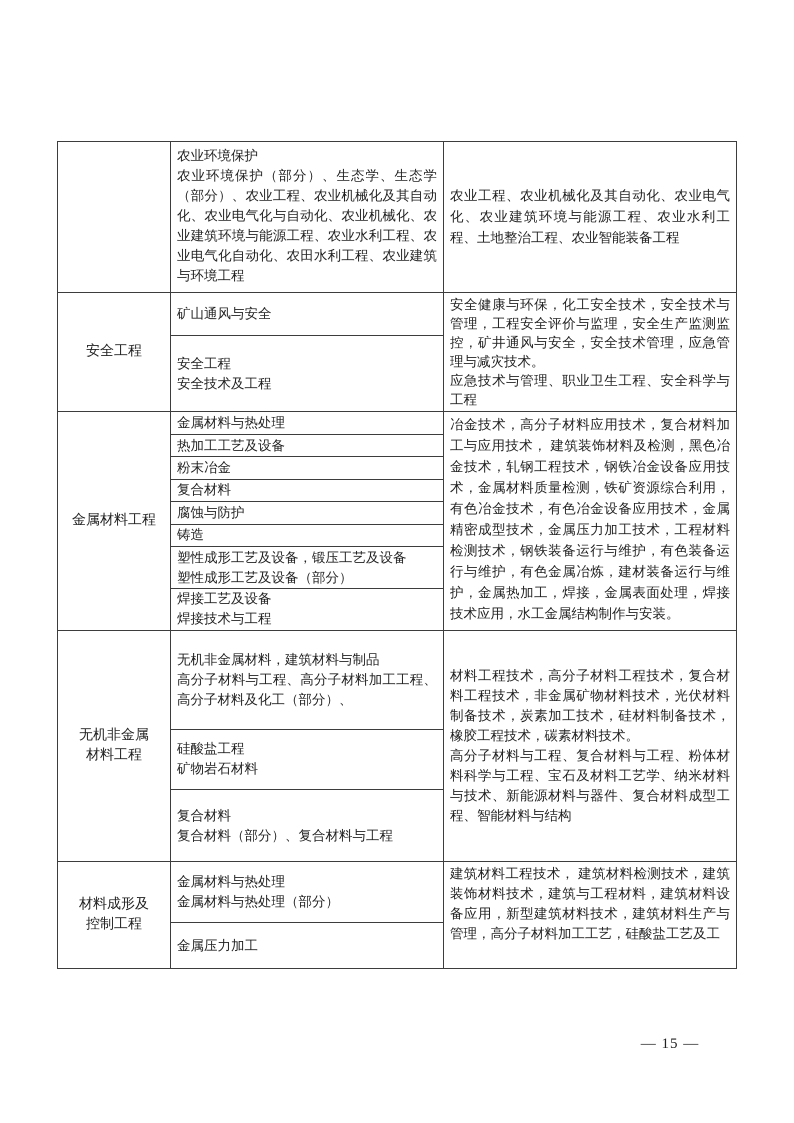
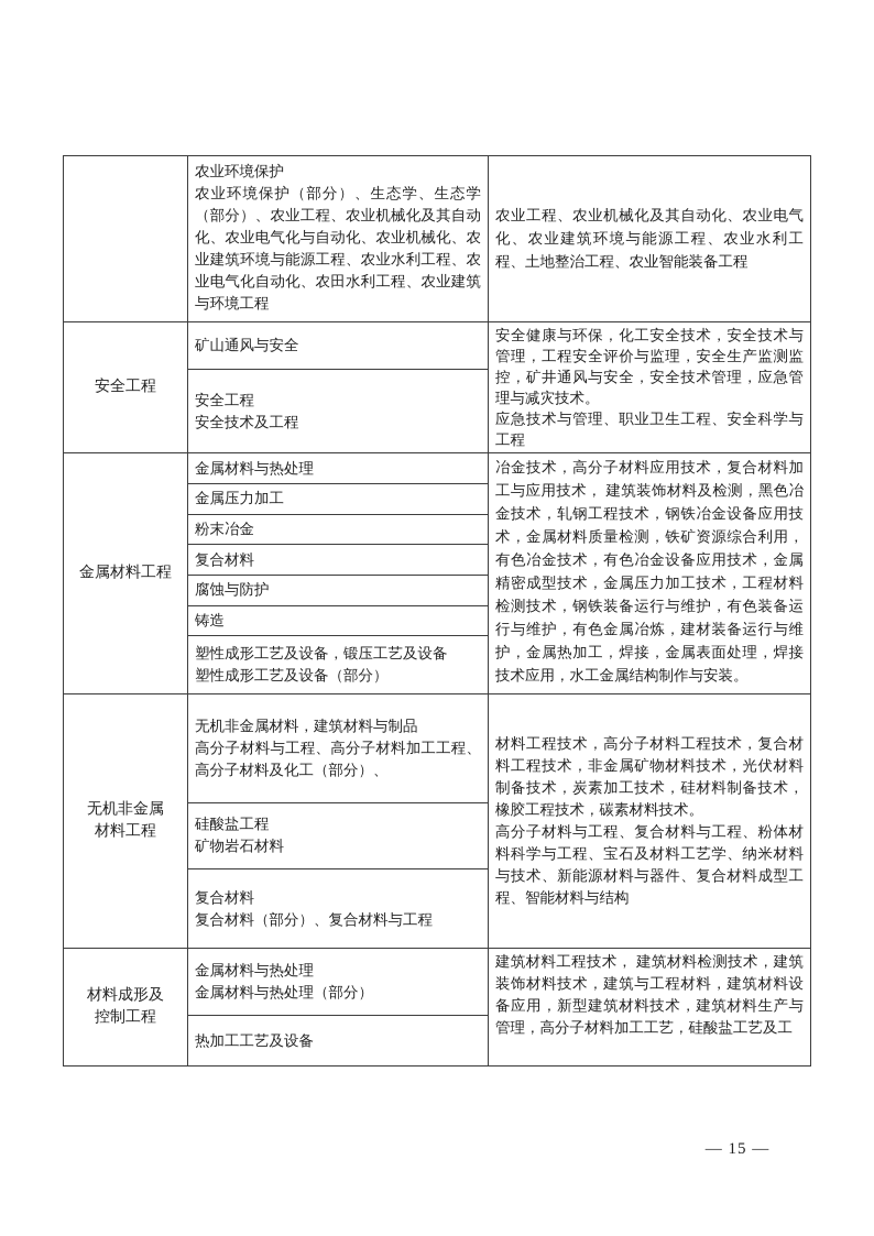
  农业环境保护
  农业环境保护（部分）、生态学、生态学（部分）、农业工程、农业机械化及其自动化、农业电气化与自动化、农业机械化、农业建筑环境与能源工程、农业水利工程、农业电气化自动化、农田水利工程、农业建筑与环境工程
  农业工程、农业机械化及其自动化、农业电气化、农业建筑环境与能源工程、农业水利工程、土地整治工程、农业智能装备工程
  安全工程
  矿山通风与安全
  安全工程
  安全技术及工程
  安全健康与环保，化工安全技术，安全技术与管理，工程安全评价与监理，安全生产监测监控，矿井通风与安全，安全技术管理，应急管理与减灾技术。
  应急技术与管理、职业卫生工程、安全科学与工程
  金属材料工程
  金属材料与热处理
- 热加工工艺及设备
+ 金属压力加工
  粉末冶金
  复合材料
  腐蚀与防护
  铸造
  塑性成形工艺及设备，锻压工艺及设备
  塑性成形工艺及设备（部分）
- 焊接工艺及设备
- 焊接技术与工程
  冶金技术，高分子材料应用技术，复合材料加工与应用技术， 建筑装饰材料及检测，黑色冶金技术，轧钢工程技术，钢铁冶金设备应用技术，金属材料质量检测，铁矿资源综合利用，有色冶金技术，有色冶金设备应用技术，金属精密成型技术，金属压力加工技术，工程材料检测技术，钢铁装备运行与维护，有色装备运行与维护，有色金属冶炼，建材装备运行与维护，金属热加工，焊接，金属表面处理，焊接技术应用，水工金属结构制作与安装。
  无机非金属
  材料工程
  无机非金属材料，建筑材料与制品
  高分子材料与工程、高分子材料加工工程、高分子材料及化工（部分）、
  硅酸盐工程
  矿物岩石材料
  复合材料
  复合材料（部分）、复合材料与工程
  材料工程技术，高分子材料工程技术，复合材料工程技术，非金属矿物材料技术，光伏材料制备技术，炭素加工技术，硅材料制备技术，橡胶工程技术，碳素材料技术。
  高分子材料与工程、复合材料与工程、粉体材料科学与工程、宝石及材料工艺学、纳米材料与技术、新能源材料与器件、复合材料成型工程、智能材料与结构
  材料成形及
  控制工程
  金属材料与热处理
  金属材料与热处理（部分）
- 金属压力加工
+ 热加工工艺及设备
  建筑材料工程技术， 建筑材料检测技术，建筑装饰材料技术，建筑与工程材料，建筑材料设备应用，新型建筑材料技术，建筑材料生产与管理，高分子材料加工工艺，硅酸盐工艺及工
  — 15 —
